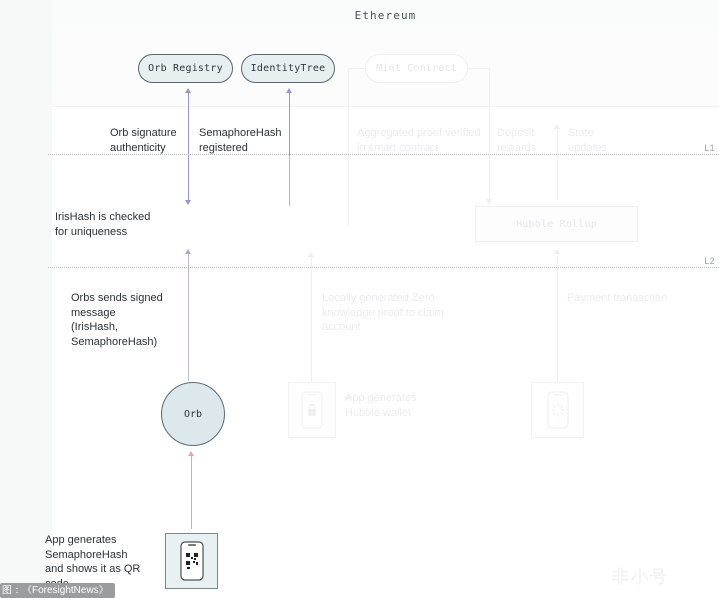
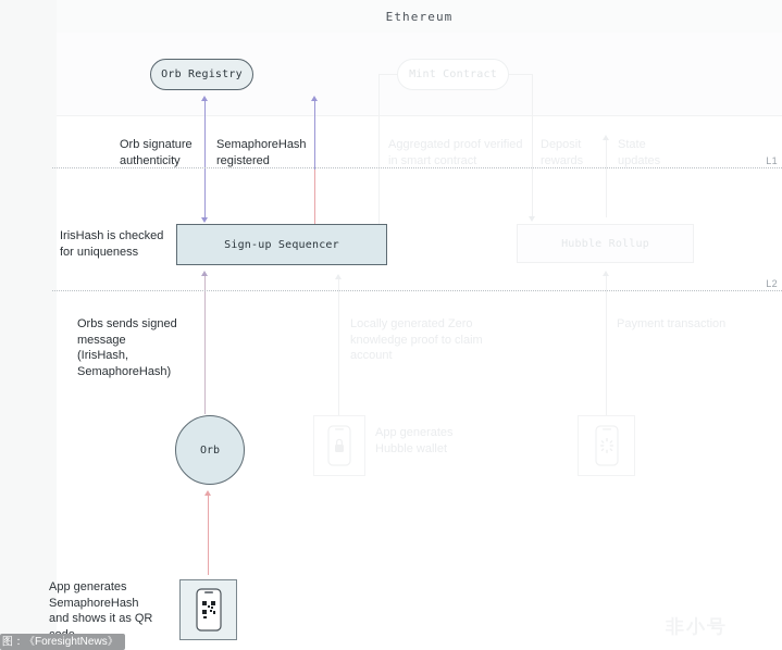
  Ethereum
  L1
  L2
  Orb Registry
- IdentityTree
  Mint Contract
+ Sign-up Sequencer
  Orb
  Orb signature
  authenticity
  SemaphoreHash
  registered
  IrisHash is checked
  for uniqueness
  Orbs sends signed
  message
  (IrisHash,
  SemaphoreHash)
  App generates
  SemaphoreHash
  and shows it as QR
  图：《ForesightNews》
